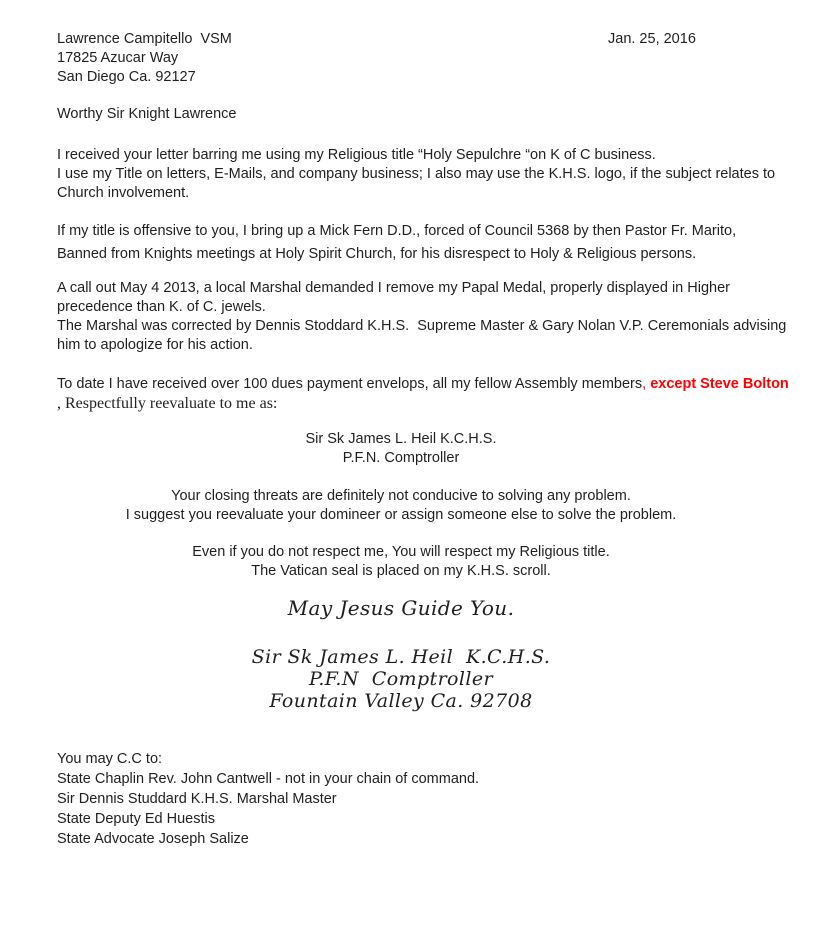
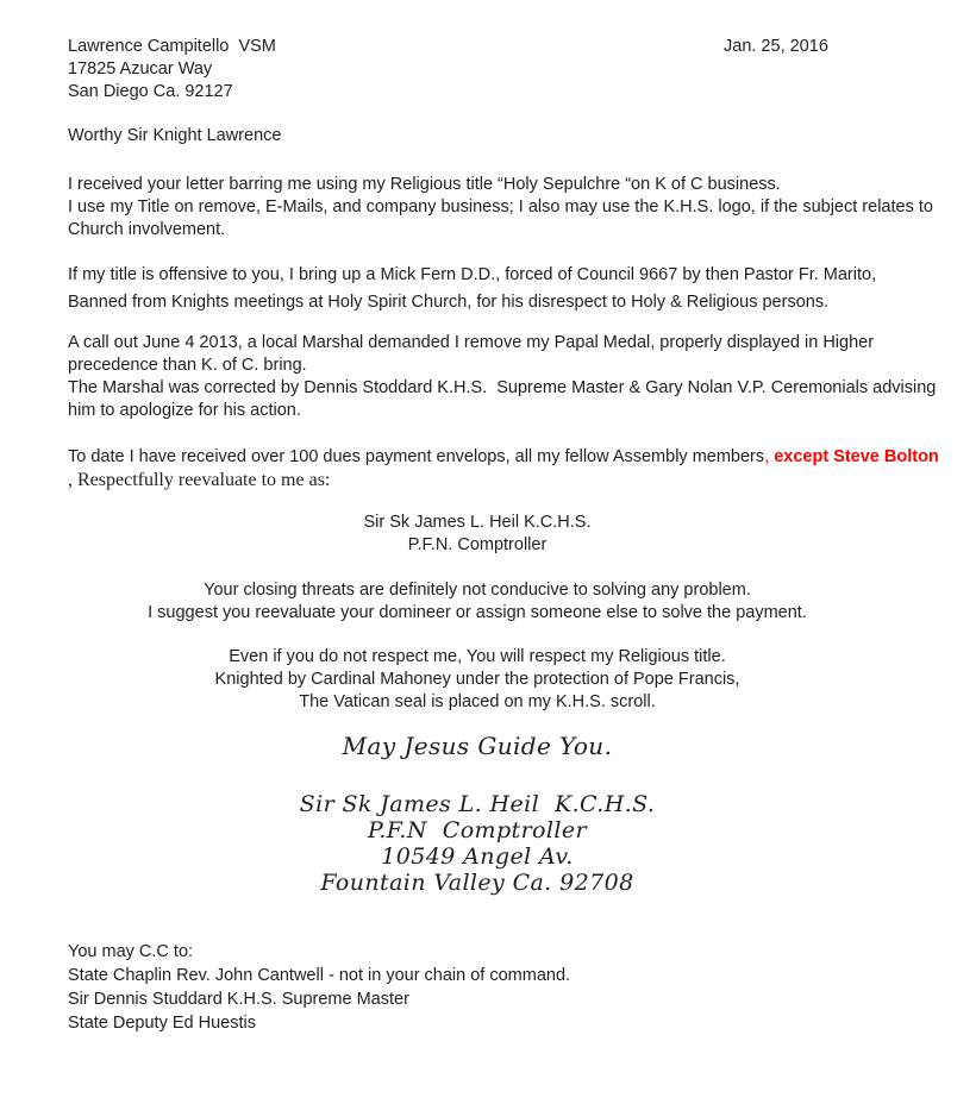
  Jan. 25, 2016
  Lawrence Campitello VSM
  17825 Azucar Way
  San Diego Ca. 92127
  Worthy Sir Knight Lawrence
  I received your letter barring me using my Religious title “Holy Sepulchre “on K of C business.
- I use my Title on letters, E-Mails, and company business; I also may use the K.H.S. logo, if the subject relates to
+ I use my Title on remove, E-Mails, and company business; I also may use the K.H.S. logo, if the subject relates to
  Church involvement.
- If my title is offensive to you, I bring up a Mick Fern D.D., forced of Council 5368 by then Pastor Fr. Marito,
+ If my title is offensive to you, I bring up a Mick Fern D.D., forced of Council 9667 by then Pastor Fr. Marito,
  Banned from Knights meetings at Holy Spirit Church, for his disrespect to Holy & Religious persons.
- A call out May 4 2013, a local Marshal demanded I remove my Papal Medal, properly displayed in Higher
+ A call out June 4 2013, a local Marshal demanded I remove my Papal Medal, properly displayed in Higher
- precedence than K. of C. jewels.
+ precedence than K. of C. bring.
  The Marshal was corrected by Dennis Stoddard K.H.S. Supreme Master & Gary Nolan V.P. Ceremonials advising
  him to apologize for his action.
  To date I have received over 100 dues payment envelops, all my fellow Assembly members, except Steve Bolton
  , Respectfully reevaluate to me as:
  Sir Sk James L. Heil K.C.H.S.
  P.F.N. Comptroller
  Your closing threats are definitely not conducive to solving any problem.
- I suggest you reevaluate your domineer or assign someone else to solve the problem.
+ I suggest you reevaluate your domineer or assign someone else to solve the payment.
  Even if you do not respect me, You will respect my Religious title.
+ Knighted by Cardinal Mahoney under the protection of Pope Francis,
  The Vatican seal is placed on my K.H.S. scroll.
  May Jesus Guide You.
  Sir Sk James L. Heil K.C.H.S.
  P.F.N Comptroller
+ 10549 Angel Av.
  Fountain Valley Ca. 92708
  You may C.C to:
  State Chaplin Rev. John Cantwell - not in your chain of command.
- Sir Dennis Studdard K.H.S. Marshal Master
+ Sir Dennis Studdard K.H.S. Supreme Master
  State Deputy Ed Huestis
- State Advocate Joseph Salize
